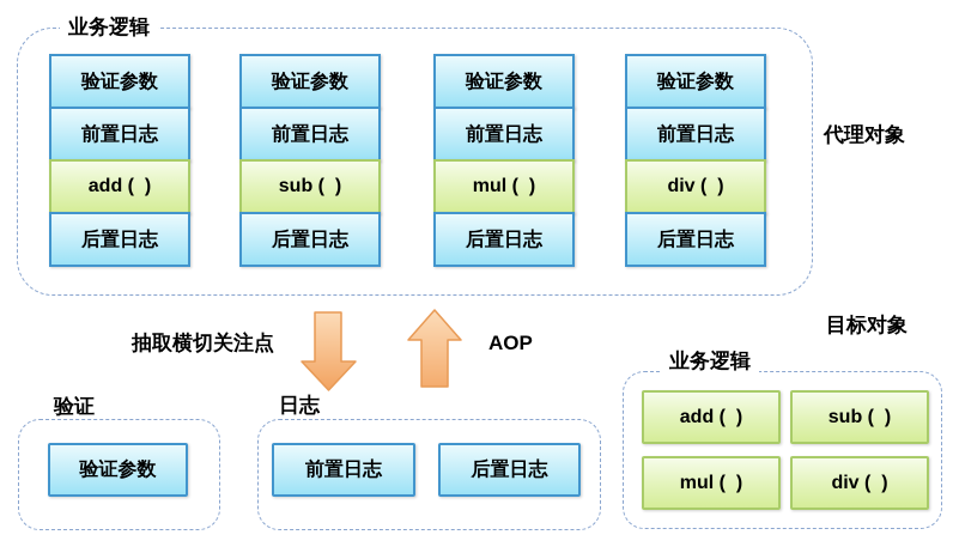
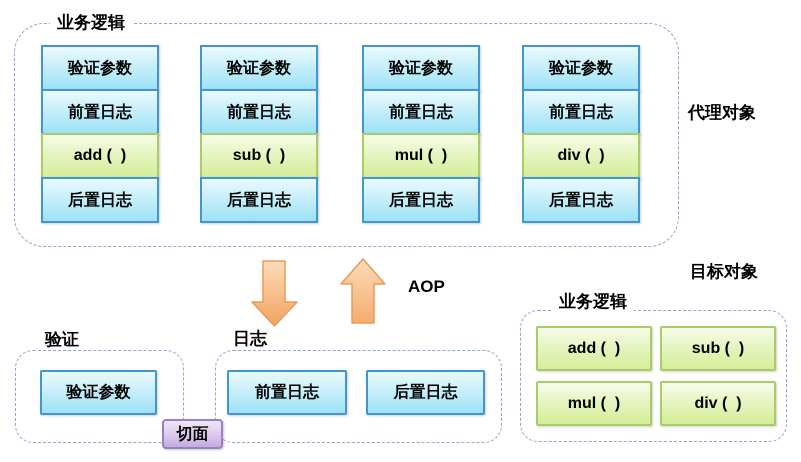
  业务逻辑
  代理对象
  验证参数
  前置日志
  add ( )
  后置日志
  验证参数
  前置日志
  sub ( )
  后置日志
  验证参数
  前置日志
  mul ( )
  后置日志
  验证参数
  前置日志
  div ( )
  后置日志
- 抽取横切关注点
  AOP
  验证
  验证参数
  日志
  前置日志
  后置日志
+ 切面
  目标对象
  业务逻辑
  add ( )
  sub ( )
  mul ( )
  div ( )
